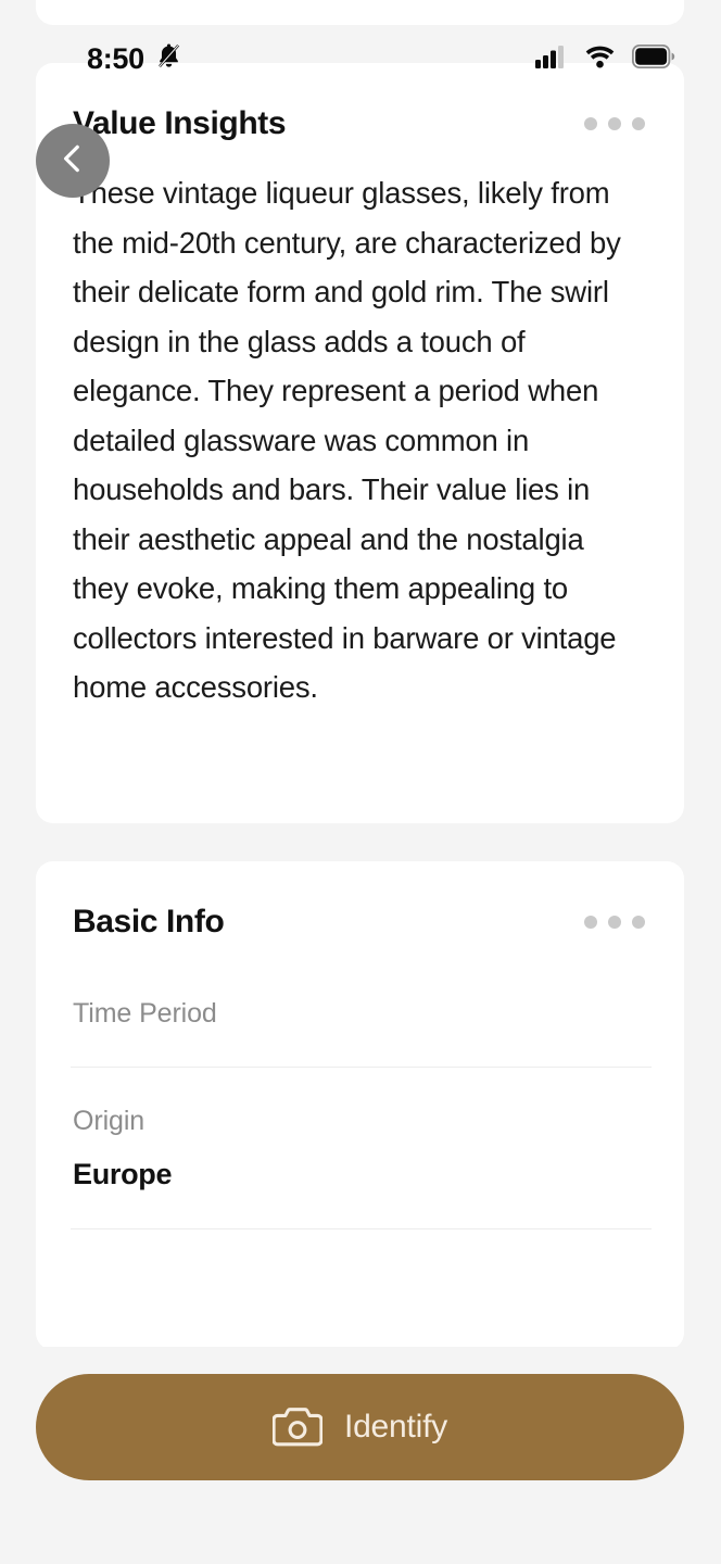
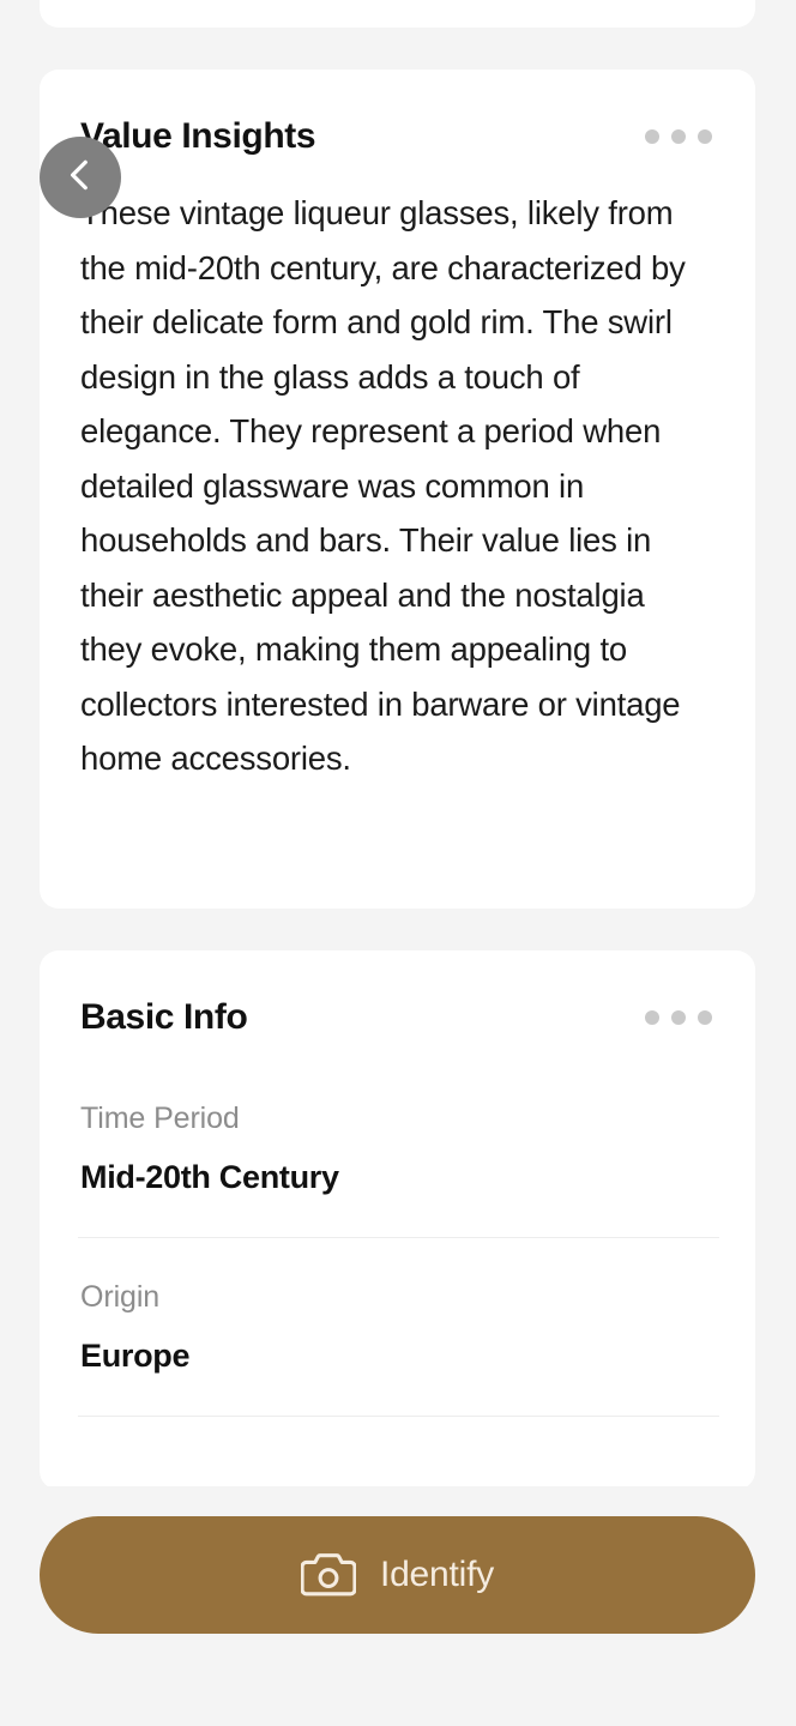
- 8:50
  Value Insights
  hese vintage liqueur glasses, likely from the mid-20th century, are characterized by their delicate form and gold rim. The swirl design in the glass adds a touch of elegance. They represent a period when detailed glassware was common in households and bars. Their value lies in their aesthetic appeal and the nostalgia they evoke, making them appealing to collectors interested in barware or vintage home accessories.
  Basic Info
  Time Period
+ Mid-20th Century
  Origin
  Europe
  Identify
